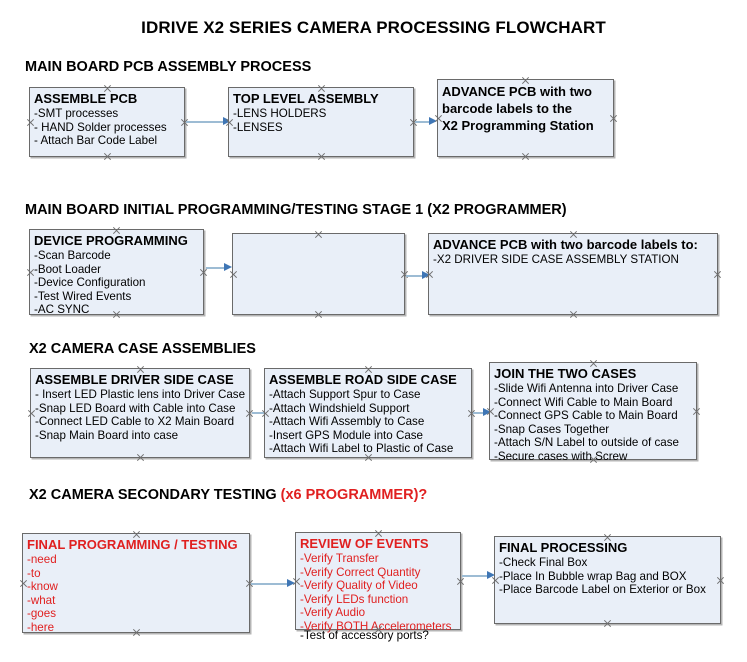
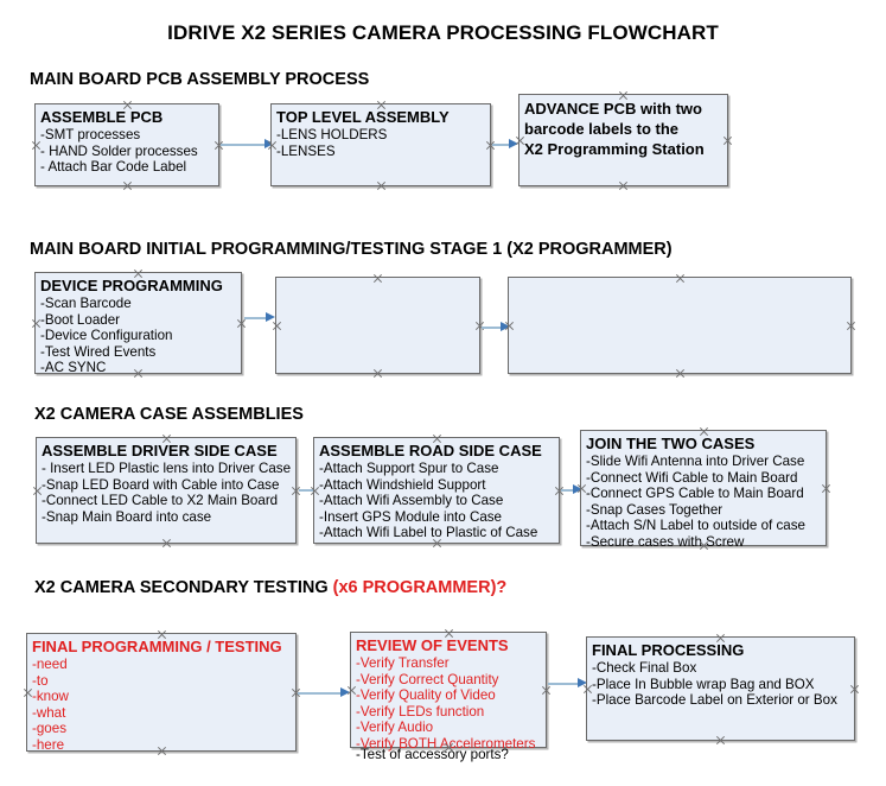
  IDRIVE X2 SERIES CAMERA PROCESSING FLOWCHART
  MAIN BOARD PCB ASSEMBLY PROCESS
  ASSEMBLE PCB
  -SMT processes
  - HAND Solder processes
  - Attach Bar Code Label
  TOP LEVEL ASSEMBLY
  -LENS HOLDERS
  -LENSES
  ADVANCE PCB with two
  barcode labels to the
  X2 Programming Station
  MAIN BOARD INITIAL PROGRAMMING/TESTING STAGE 1 (X2 PROGRAMMER)
  DEVICE PROGRAMMING
  -Scan Barcode
  -Boot Loader
  -Device Configuration
  -Test Wired Events
  -AC SYNC
- ADVANCE PCB with two barcode labels to:
- -X2 DRIVER SIDE CASE ASSEMBLY STATION
  X2 CAMERA CASE ASSEMBLIES
  ASSEMBLE DRIVER SIDE CASE
  - Insert LED Plastic lens into Driver Case
  -Snap LED Board with Cable into Case
  -Connect LED Cable to X2 Main Board
  -Snap Main Board into case
  ASSEMBLE ROAD SIDE CASE
  -Attach Support Spur to Case
  -Attach Windshield Support
  -Attach Wifi Assembly to Case
  -Insert GPS Module into Case
  -Attach Wifi Label to Plastic of Case
  JOIN THE TWO CASES
  -Slide Wifi Antenna into Driver Case
  -Connect Wifi Cable to Main Board
  -Connect GPS Cable to Main Board
  -Snap Cases Together
  -Attach S/N Label to outside of case
  -Secure cases wit Screw
  X2 CAMERA SECONDARY TESTING (x6 PROGRAMMER)?
  FINAL PROGRAMMING / TESTING
  -need
  -to
  -know
  -what
  -goes
  -here
  REVIEW OF EVENTS
  -Verify Transfer
  -Verify Correct Quantity
  -Verify Quality of Video
  -Verify LEDs function
  -Verify Audio
  -Verify BOTHcelerometers
  -Test of accessory ports?
  FINAL PROCESSING
  -Check Final Box
  -Place In Bubble wrap Bag and BOX
  -Place Barcode Label on Exterior or Box
